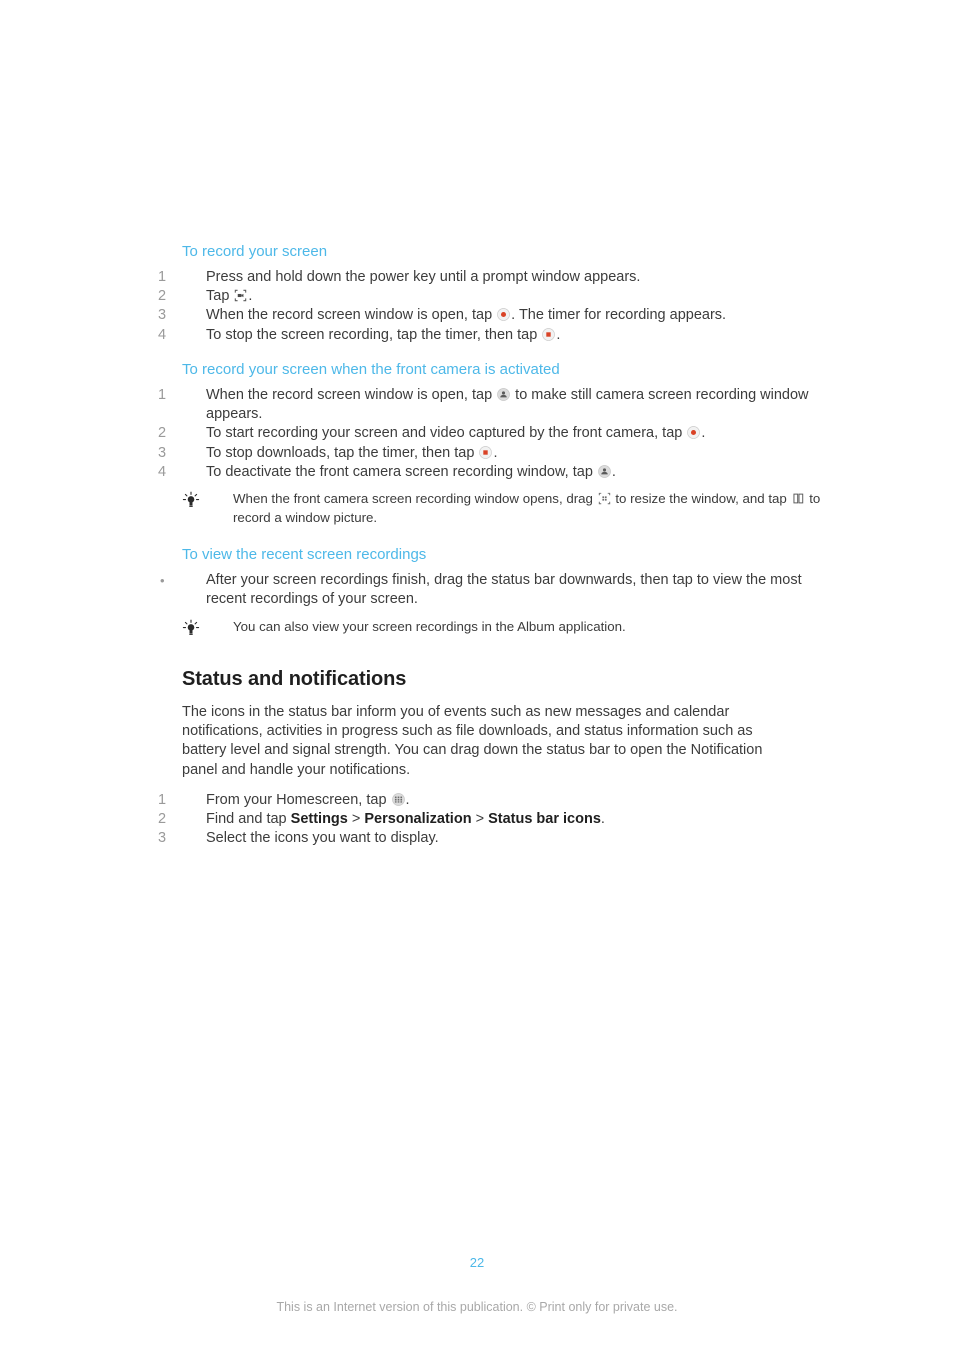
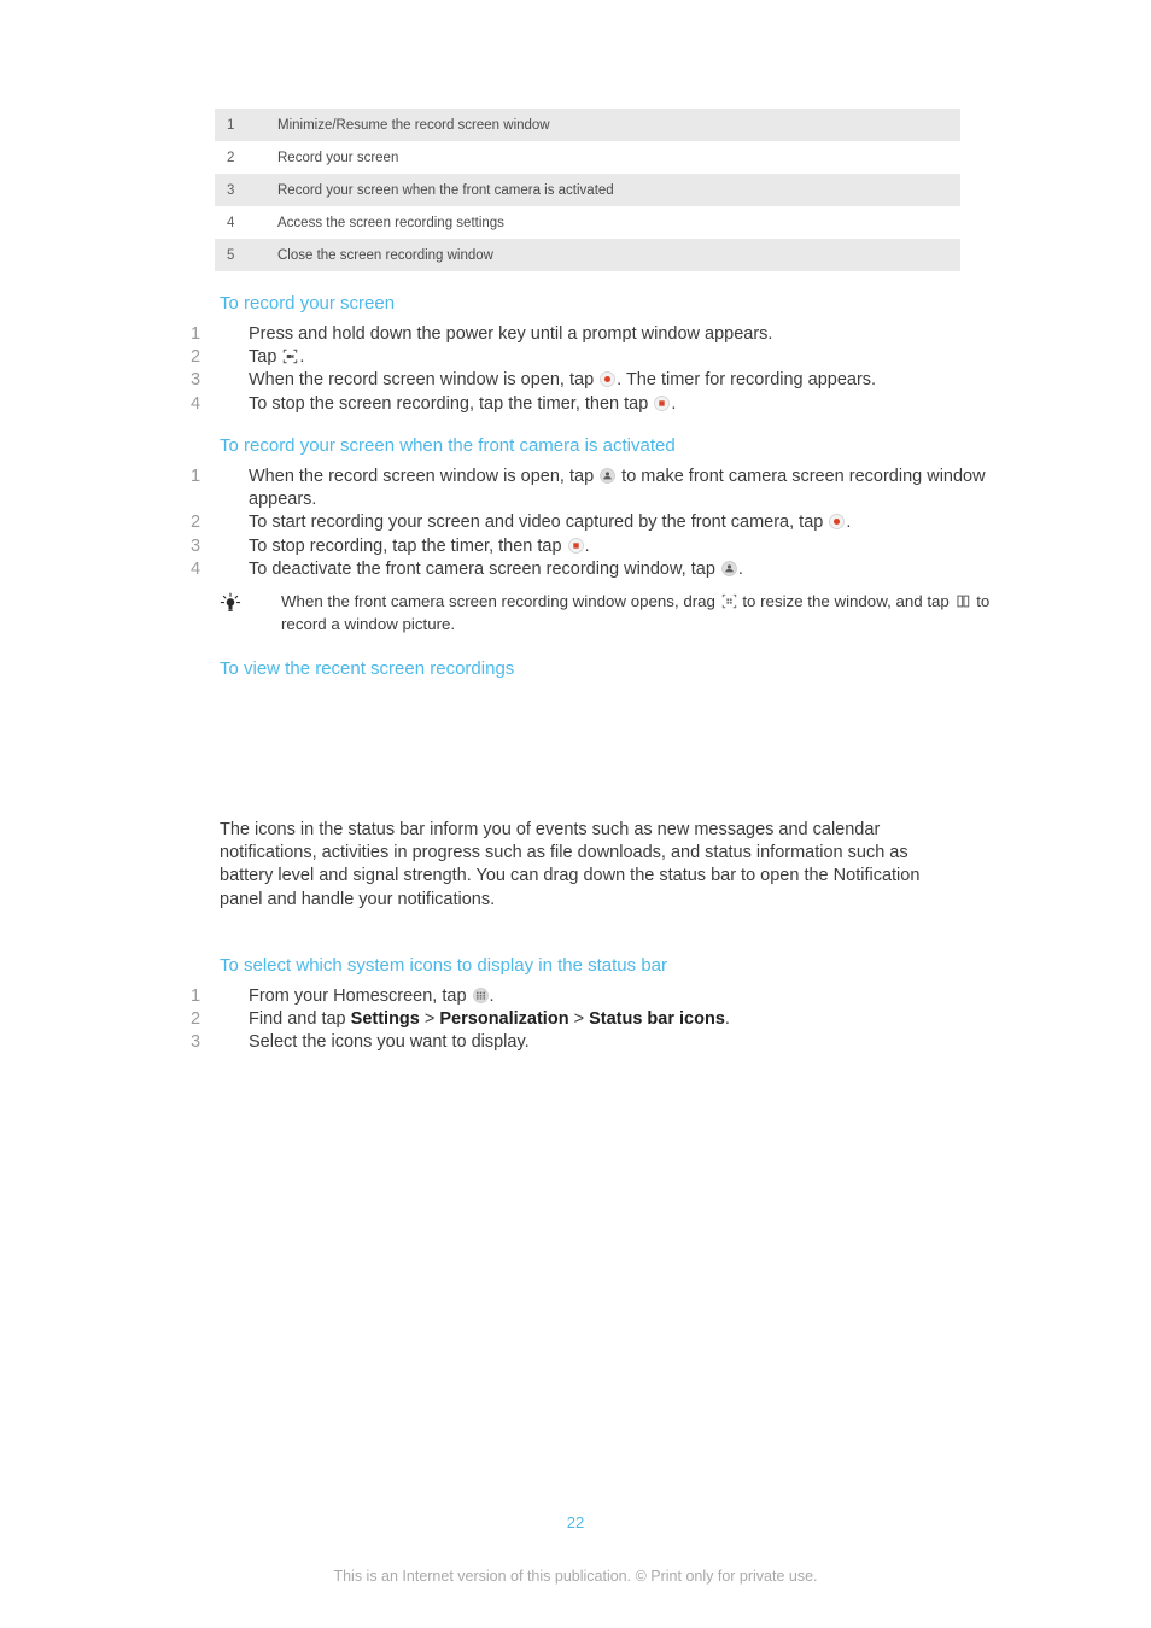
+ 1	Minimize/Resume the record screen window
+ 2	Record your screen
+ 3	Record your screen when the front camera is activated
+ 4	Access the screen recording settings
+ 5	Close the screen recording window
  To record your screen
  1
  Press and hold down the power key until a prompt window appears.
  2
  Tap .
  3
  When the record screen window is open, tap . The timer for recording appears.
  4
  To stop the screen recording, tap the timer, then tap .
  To record your screen when the front camera is activated
  1
- When the record screen window is open, tap to make still camera screen recording window appears.
+ When the record screen window is open, tap to make front camera screen recording window appears.
  2
  To start recording your screen and video captured by the front camera, tap .
  3
- To stop downloads, tap the timer, then tap .
+ To stop recording, tap the timer, then tap .
  4
  To deactivate the front camera screen recording window, tap .
  When the front camera screen recording window opens, drag to resize the window, and tap to record a window picture.
  To view the recent screen recordings
- •
- After your screen recordings finish, drag the status bar downwards, then tap to view the most recent recordings of your screen.
- You can also view your screen recordings in the Album application.
- Status and notifications
  The icons in the status bar inform you of events such as new messages and calendar notifications, activities in progress such as file downloads, and status information such as battery level and signal strength. You can drag down the status bar to open the Notification panel and handle your notifications.
+ To select which system icons to display in the status bar
  1
  From your Homescreen, tap .
  2
  Find and tap Settings > Personalization > Status bar icons.
  3
  Select the icons you want to display.
  22
  This is an Internet version of this publication. © Print only for private use.
